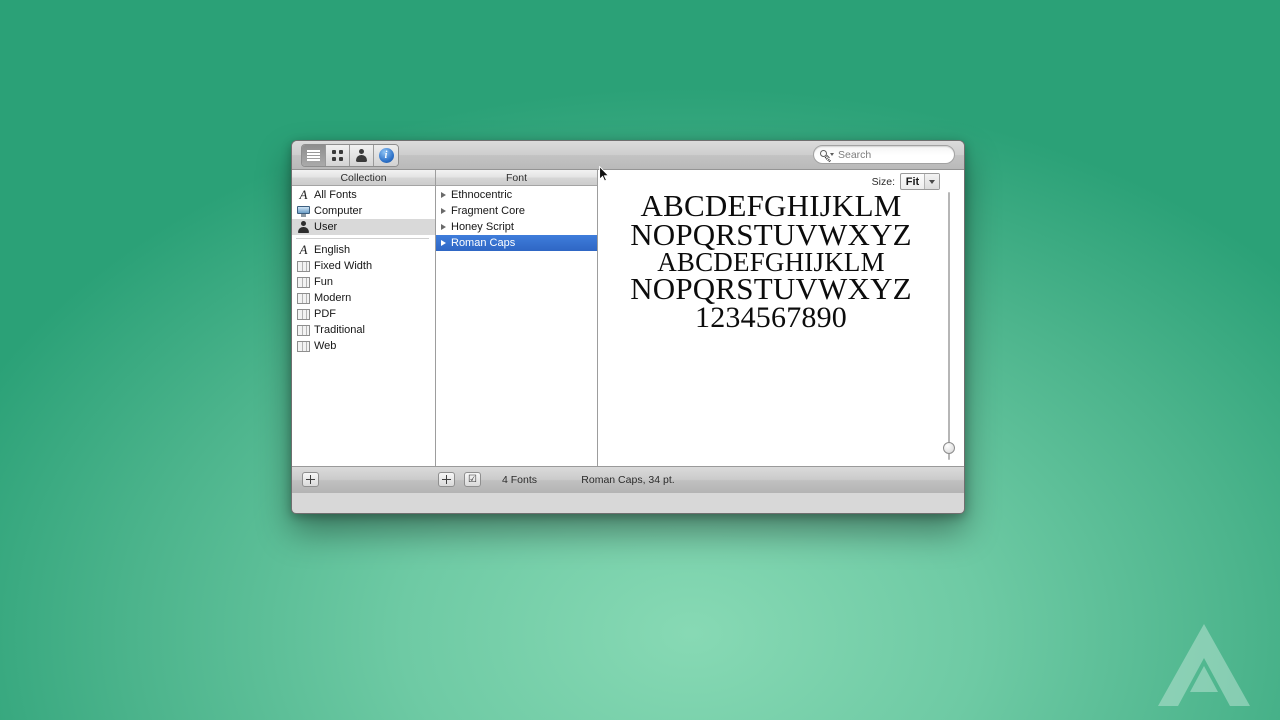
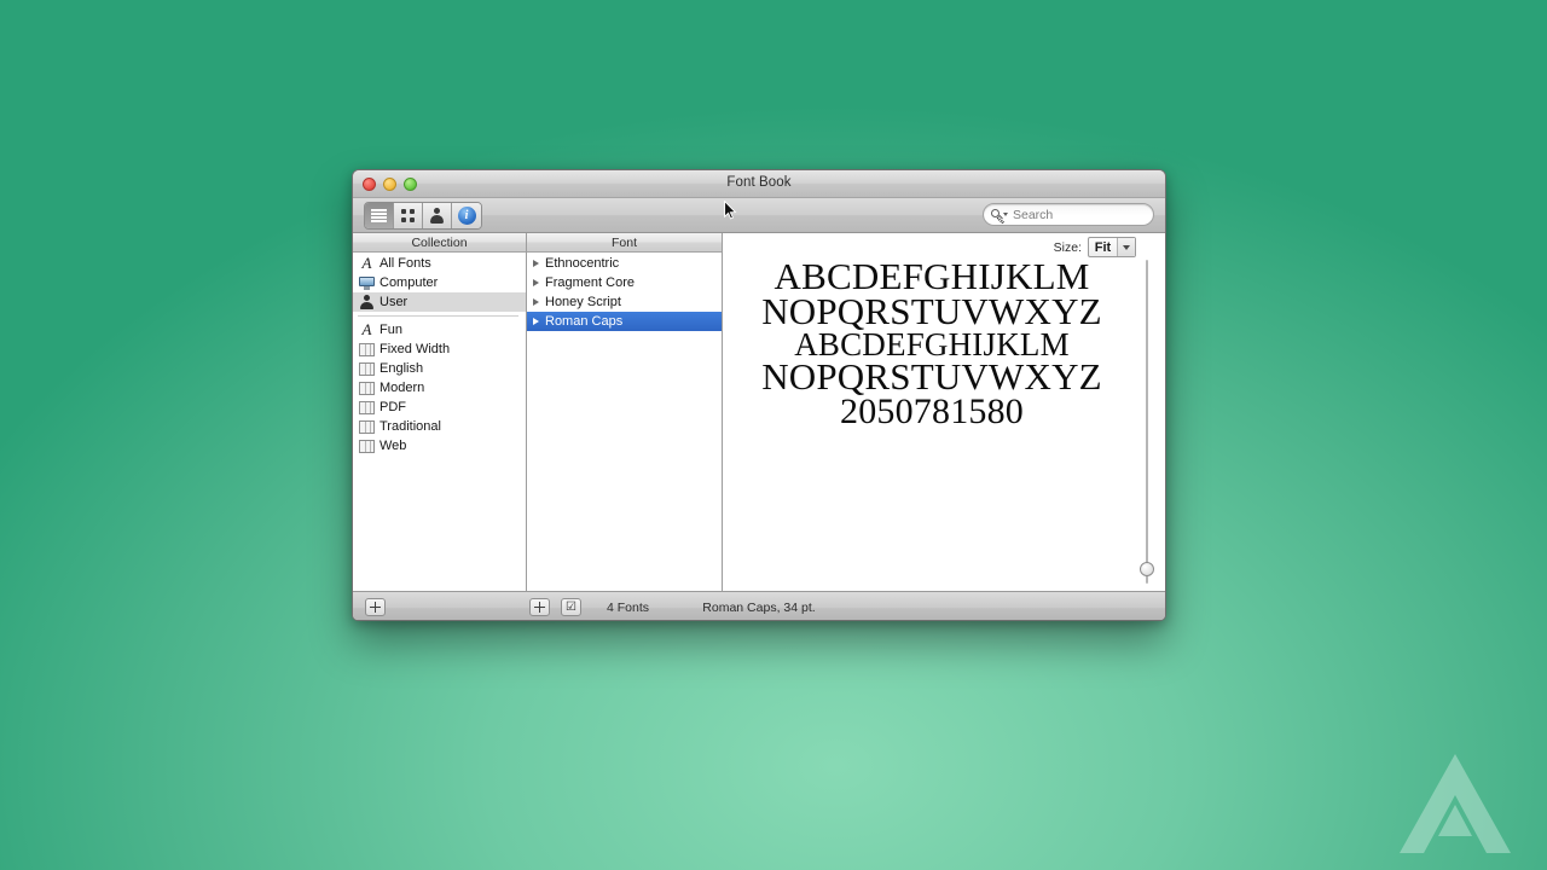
+ Font Book
  i
  Search
  Collection
  A
  All Fonts
  Computer
  User
  A
- English
+ Fun
  Fixed Width
- Fun
+ English
  Modern
  PDF
  Traditional
  Web
  Font
  Ethnocentric
  Fragment Core
  Honey Script
  Roman Caps
  Size:
  Fit
  ABCDEFGHIJKLM
  NOPQRSTUVWXYZ
  ABCDEFGHIJKLM
  NOPQRSTUVWXYZ
- 1234567890
+ 2050781580
  ☑
  4 Fonts
  Roman Caps, 34 pt.
